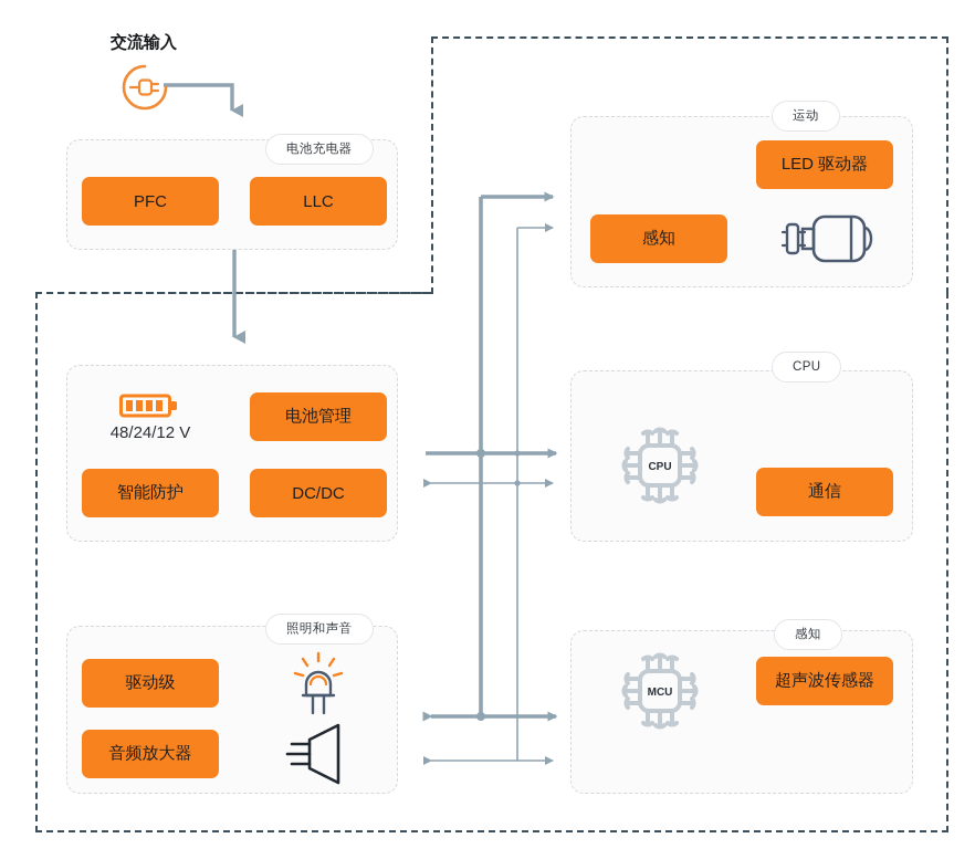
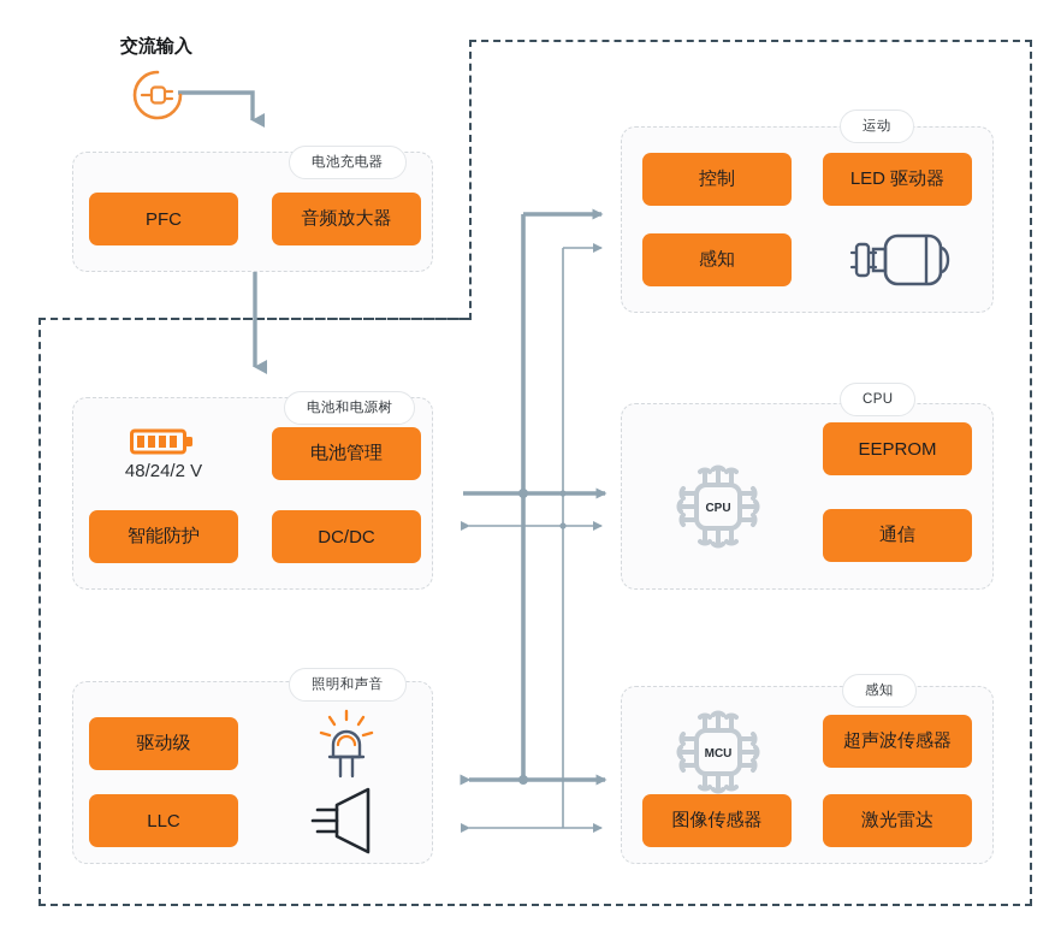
  交流输入
  电池充电器
  PFC
- LLC
+ 音频放大器
+ 电池和电源树
- 48/24/12 V
+ 48/24/2 V
  电池管理
  智能防护
  DC/DC
  照明和声音
  驱动级
- 音频放大器
+ LLC
  运动
+ 控制
  LED 驱动器
  感知
  CPU
+ EEPROM
  通信
  CPU
  感知
  超声波传感器
+ 图像传感器
+ 激光雷达
  MCU
